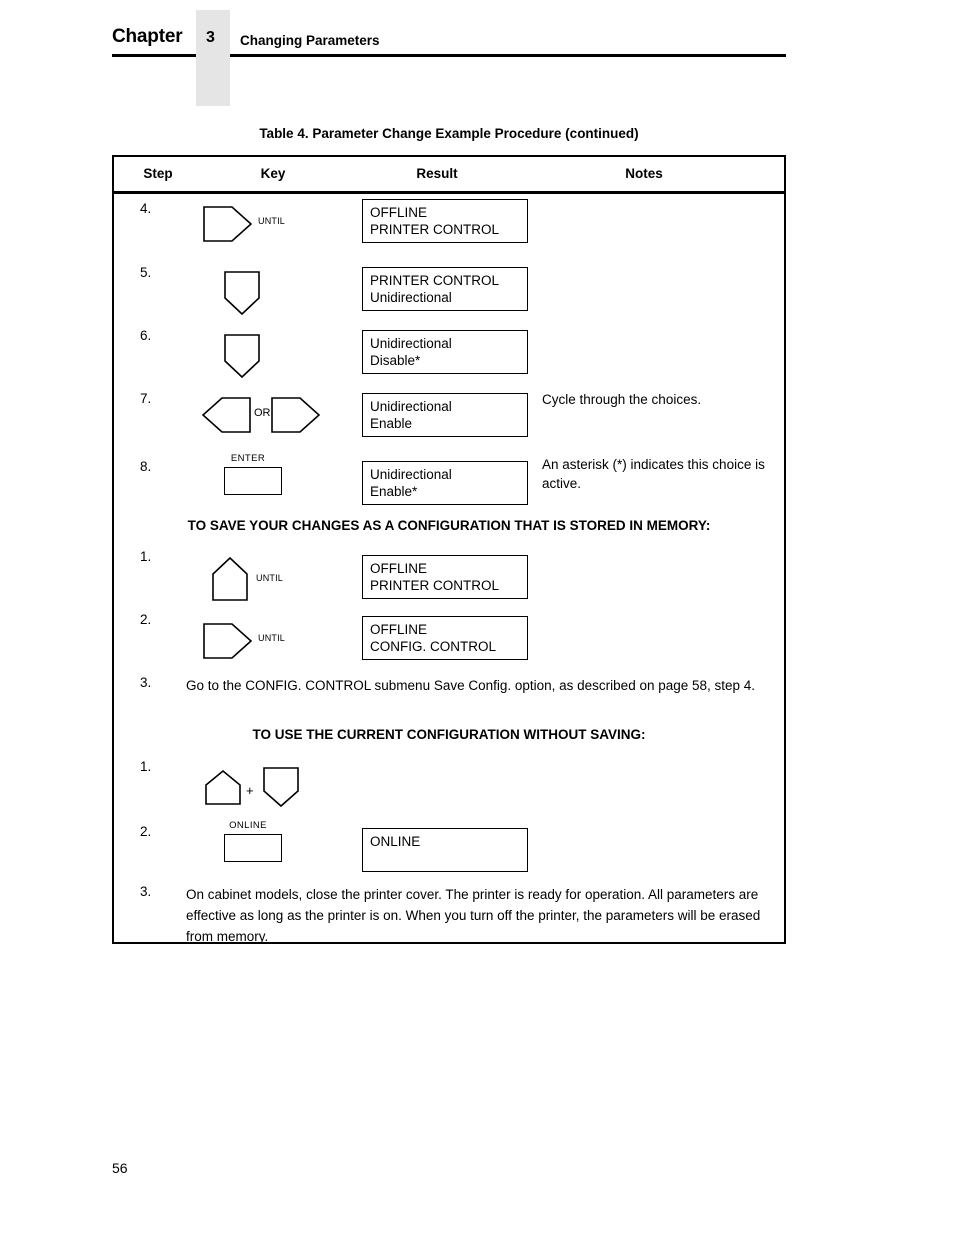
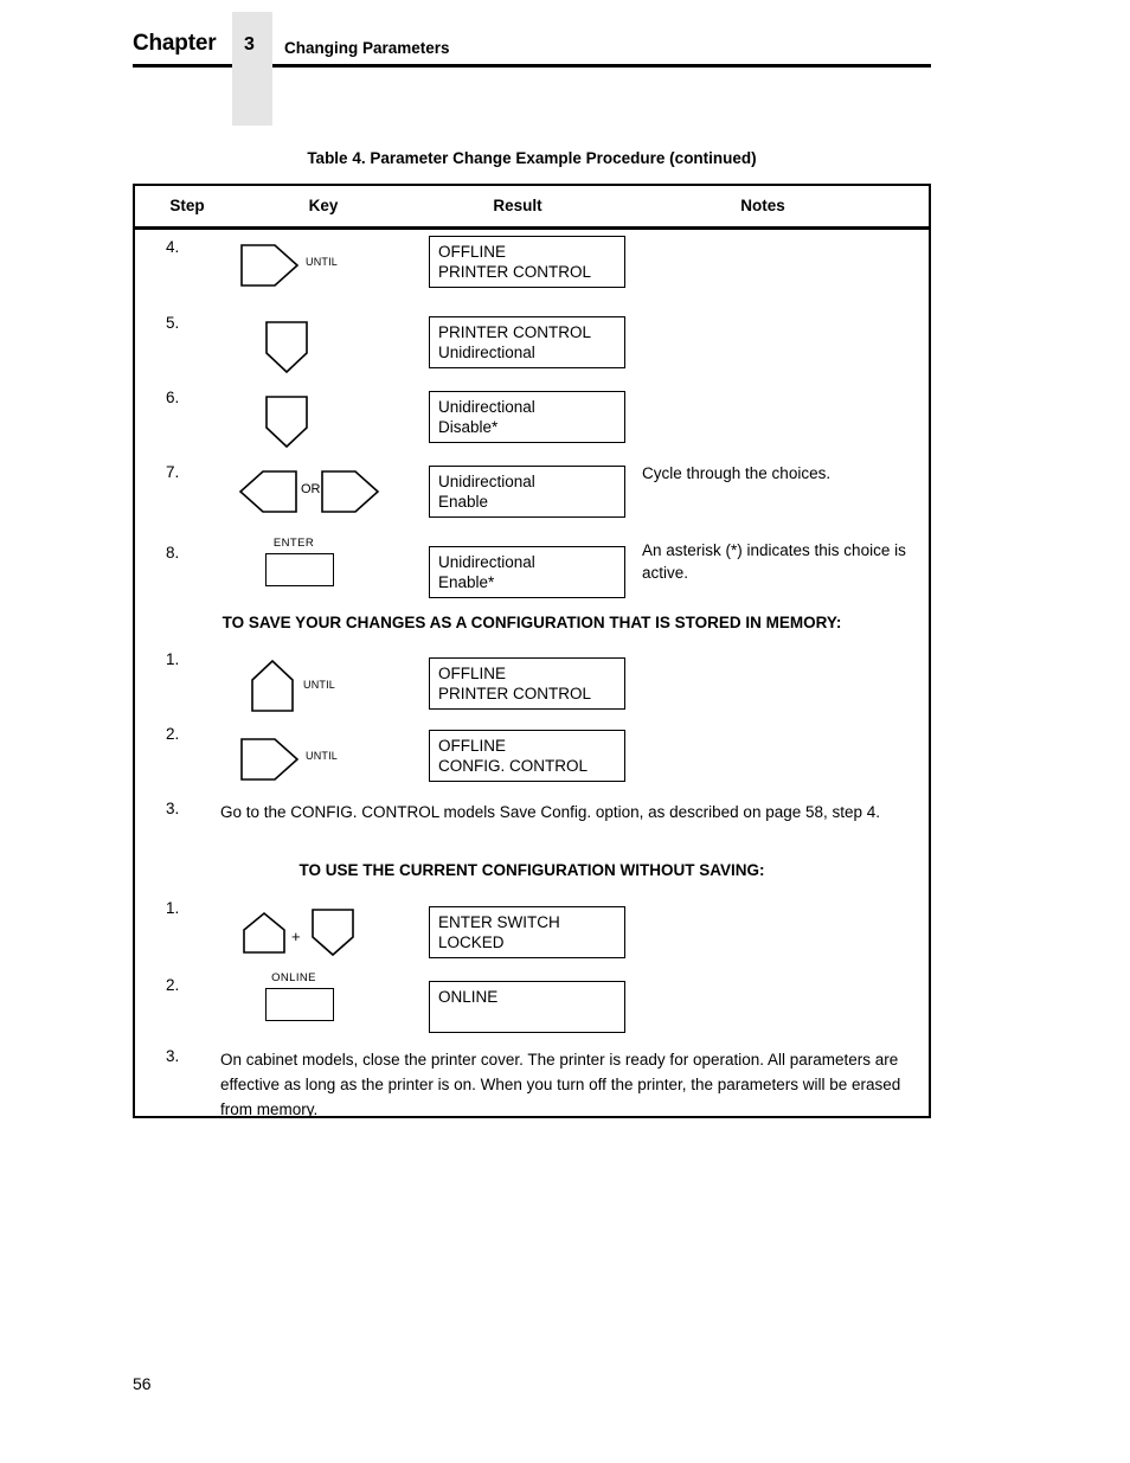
  Chapter
  3
  Changing Parameters
  Table 4. Parameter Change Example Procedure (continued)
  Step
  Key
  Result
  Notes
  4.
  UNTIL
  OFFLINE
  PRINTER CONTROL
  5.
  PRINTER CONTROL
  Unidirectional
  6.
  Unidirectional
  Disable*
  7.
  OR
  Unidirectional
  Enable
  Cycle through the choices.
  8.
  ENTER
  Unidirectional
  Enable*
  An asterisk (*) indicates this choice is active.
  TO SAVE YOUR CHANGES AS A CONFIGURATION THAT IS STORED IN MEMORY:
  1.
  UNTIL
  OFFLINE
  PRINTER CONTROL
  2.
  UNTIL
  OFFLINE
  CONFIG. CONTROL
  3.
- Go to the CONFIG. CONTROL submenu Save Config. option, as described on page 58, step 4.
+ Go to the CONFIG. CONTROL models Save Config. option, as described on page 58, step 4.
  TO USE THE CURRENT CONFIGURATION WITHOUT SAVING:
  1.
  +
+ ENTER SWITCH
+ LOCKED
  2.
  ONLINE
  ONLINE
  3.
  On cabinet models, close the printer cover. The printer is ready for operation. All parameters are effective as long as the printer is on. When you turn off the printer, the parameters will be erased from memory.
  56
